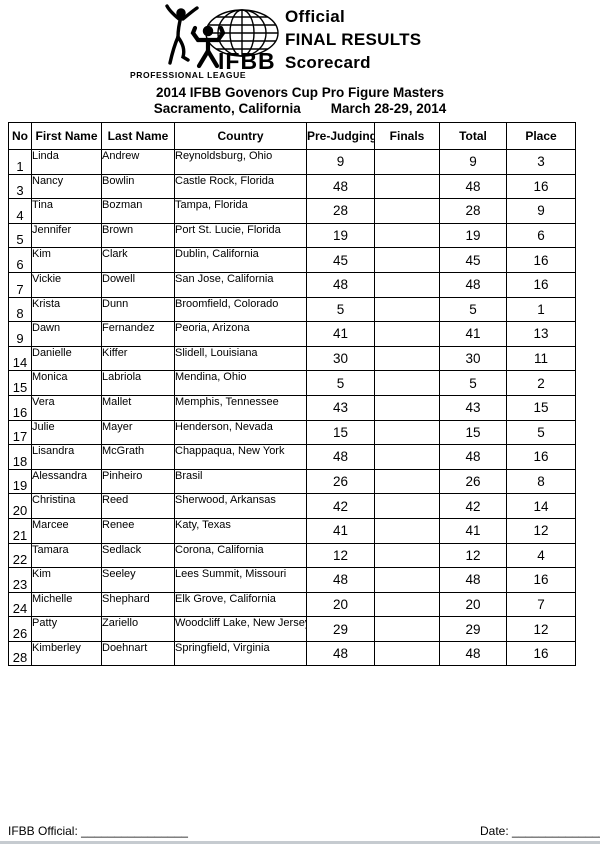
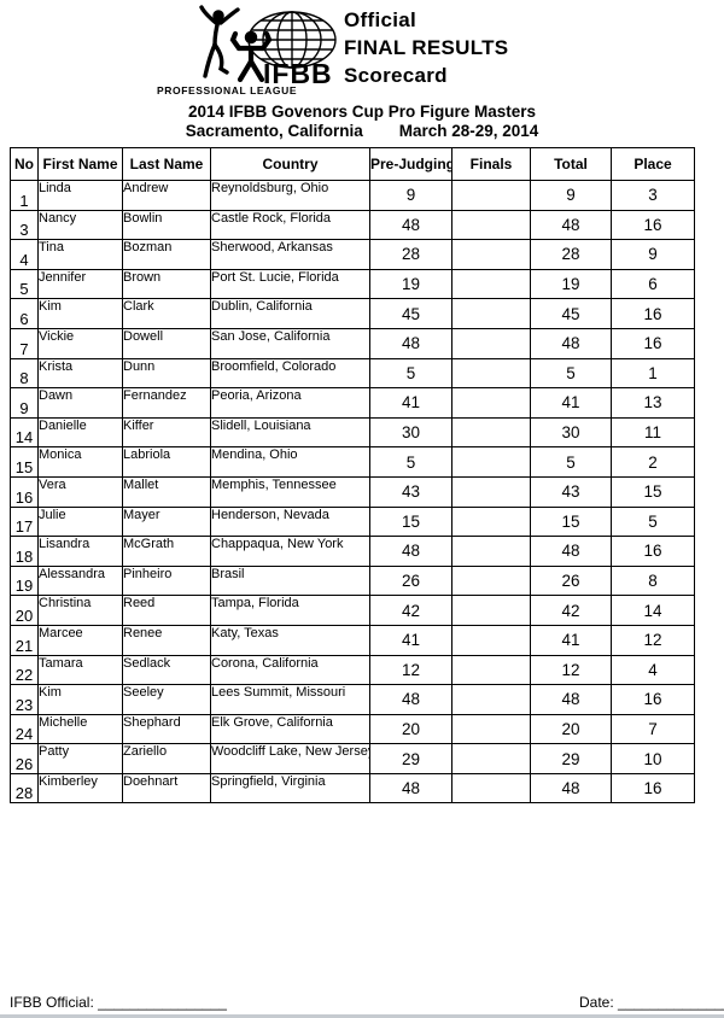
  IFBB
  PROFESSIONAL LEAGUE
  Official
  FINAL RESULTS
  Scorecard
  2014 IFBB Govenors Cup Pro Figure Masters
  Sacramento, California
  March 28-29, 2014
  No	First Name	Last Name	Country	Pre-Judging	Finals	Total	Place
  1	Linda	Andrew	Reynoldsburg, Ohio	9		9	3
  3	Nancy	Bowlin	Castle Rock, Florida	48		48	16
- 4	Tina	Bozman	Tampa, Florida	28		28	9
+ 4	Tina	Bozman	Sherwood, Arkansas	28		28	9
  5	Jennifer	Brown	Port St. Lucie, Florida	19		19	6
  6	Kim	Clark	Dublin, California	45		45	16
  7	Vickie	Dowell	San Jose, California	48		48	16
  8	Krista	Dunn	Broomfield, Colorado	5		5	1
  9	Dawn	Fernandez	Peoria, Arizona	41		41	13
  14	Danielle	Kiffer	Slidell, Louisiana	30		30	11
  15	Monica	Labriola	Mendina, Ohio	5		5	2
  16	Vera	Mallet	Memphis, Tennessee	43		43	15
  17	Julie	Mayer	Henderson, Nevada	15		15	5
  18	Lisandra	McGrath	Chappaqua, New York	48		48	16
  19	Alessandra	Pinheiro	Brasil	26		26	8
- 20	Christina	Reed	Sherwood, Arkansas	42		42	14
+ 20	Christina	Reed	Tampa, Florida	42		42	14
  21	Marcee	Renee	Katy, Texas	41		41	12
  22	Tamara	Sedlack	Corona, California	12		12	4
  23	Kim	Seeley	Lees Summit, Missouri	48		48	16
  24	Michelle	Shephard	Elk Grove, California	20		20	7
- 26	Patty	Zariello	Woodcliff Lake, New Jerse	29		29	12
+ 26	Patty	Zariello	Woodcliff Lake, New Jerse	29		29	10
  28	Kimberley	Doehnart	Springfield, Virginia	48		48	16
  IFBB Official: ________________
  Date: _____________
